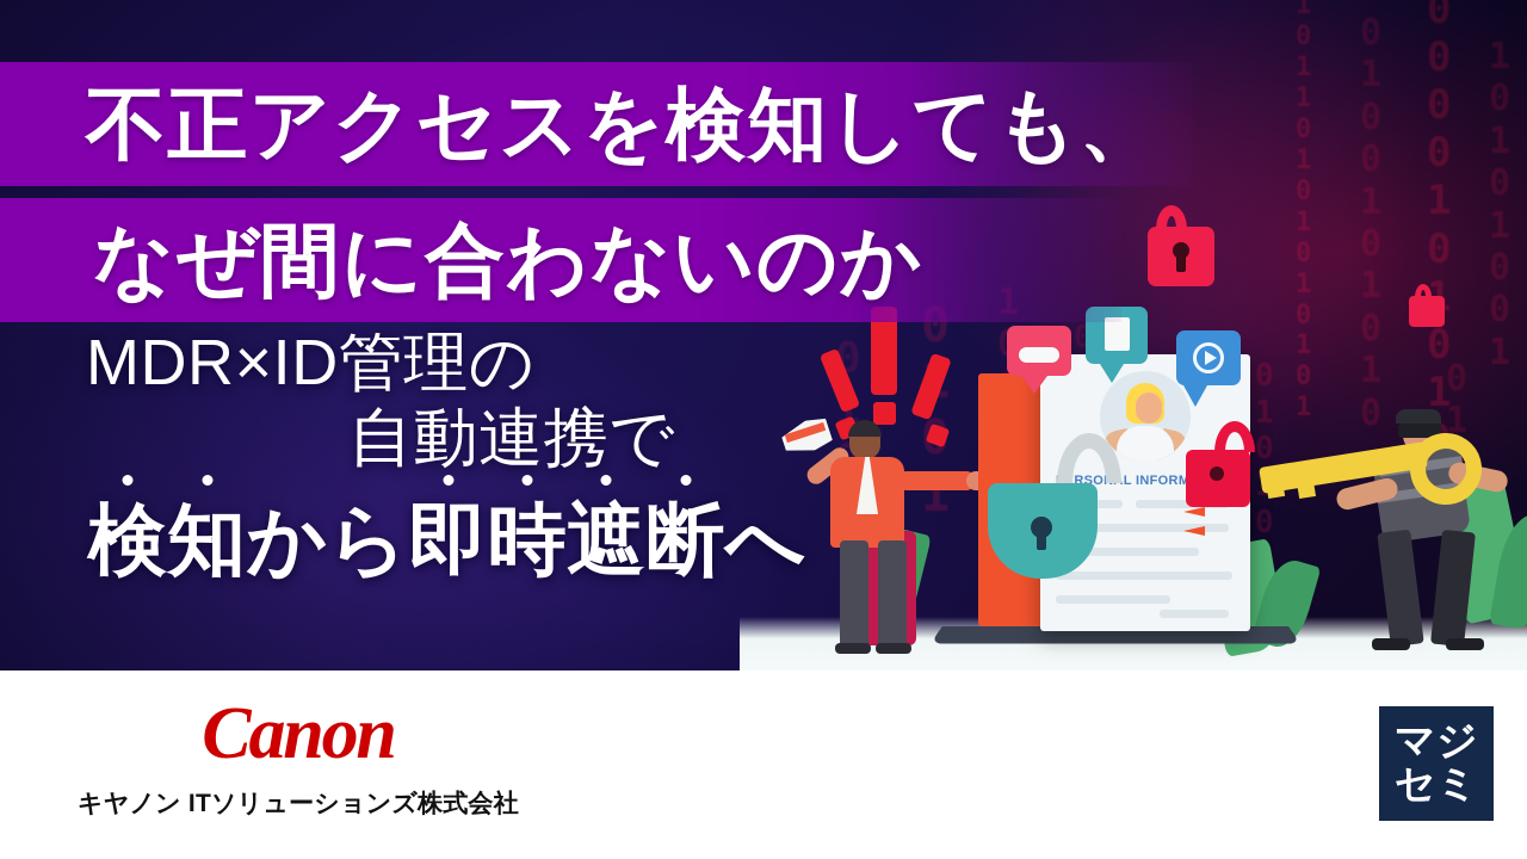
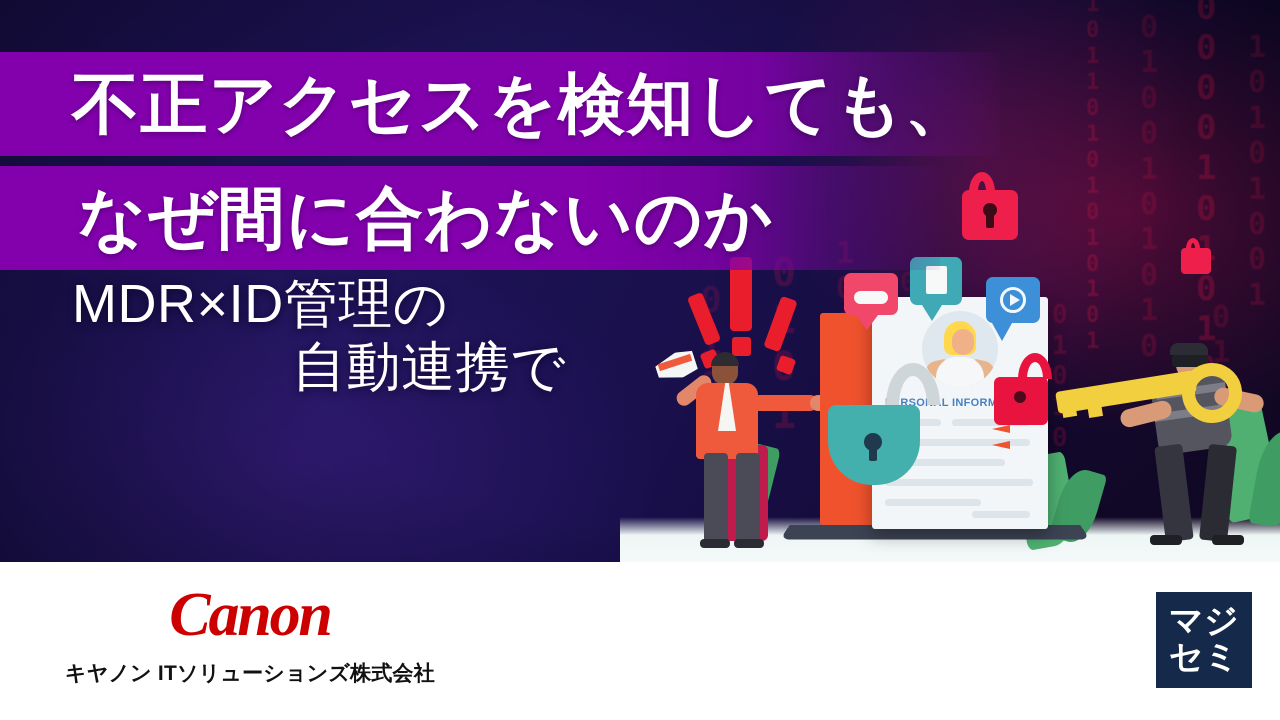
  PERSONAL INFORM
  不正アクセスを検知しても、
  なぜ間に合わないのか
  MDR×ID管理の
  自動連携で
- 検知から即時遮断へ
  Canon
  キヤノン ITソリューションズ株式会社
  マジ
  セミ
